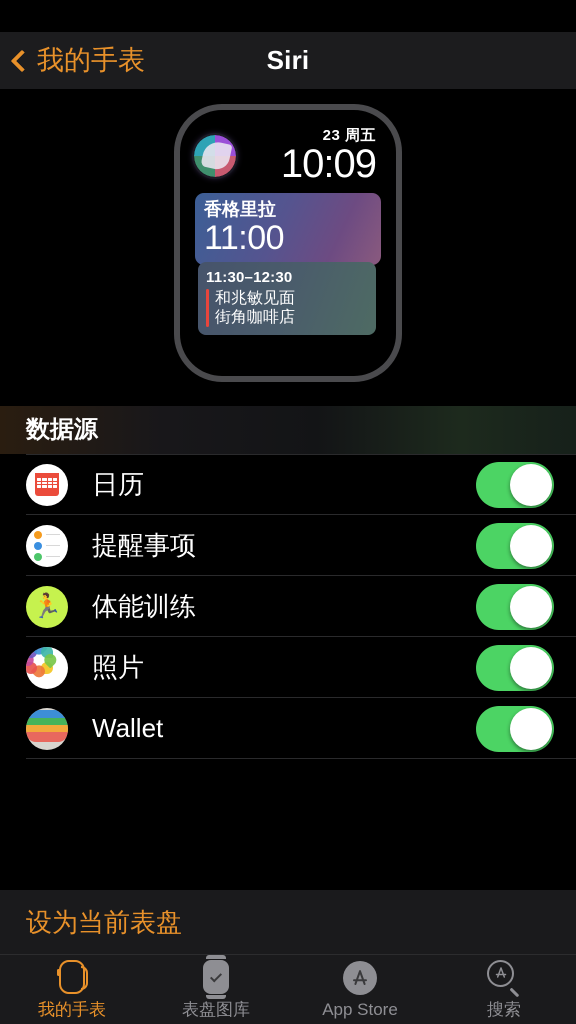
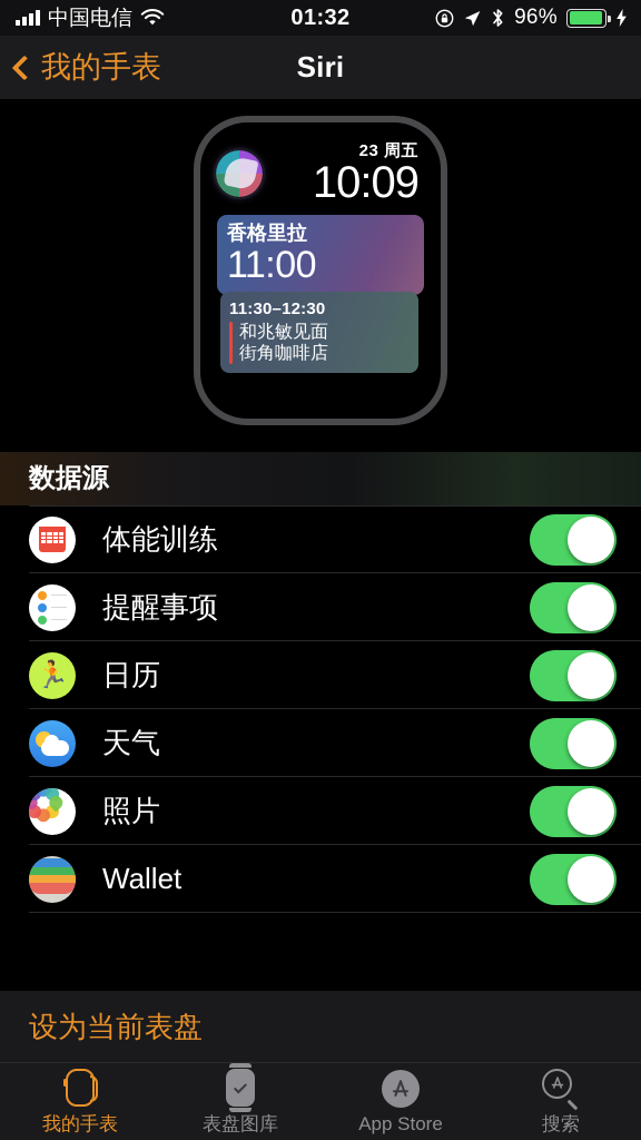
+ 中国电信
+ 01:32
+ 96%
  我的手表
  Siri
  23 周五
  10:09
  香格里拉
  11:00
  11:30–12:30
  和兆敏见面
  街角咖啡店
  数据源
- 日历
+ 体能训练
  提醒事项
  🏃
- 体能训练
+ 日历
+ 天气
  照片
  Wallet
  设为当前表盘
  我的手表
  表盘图库
  App Store
  搜索
